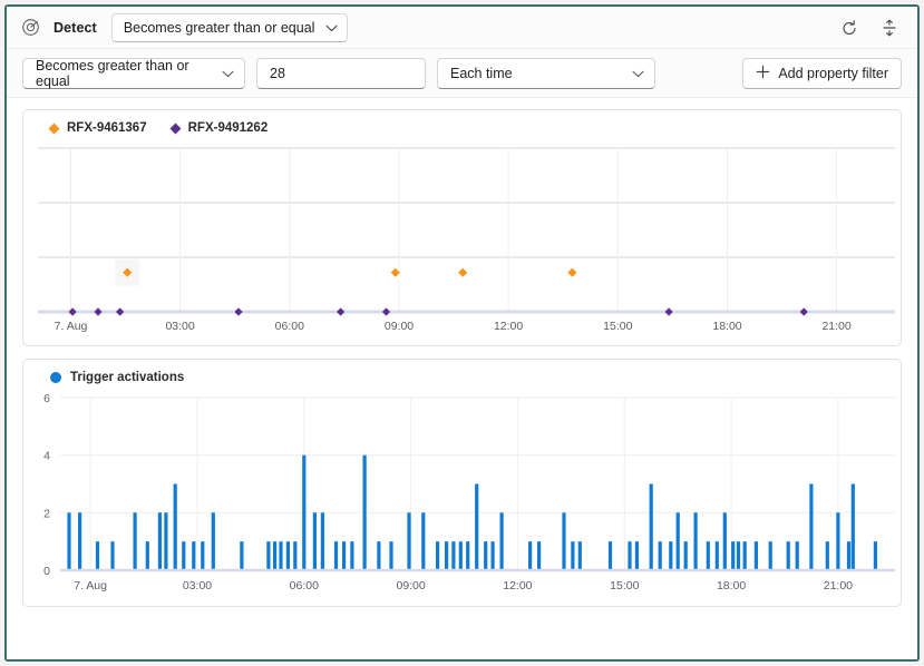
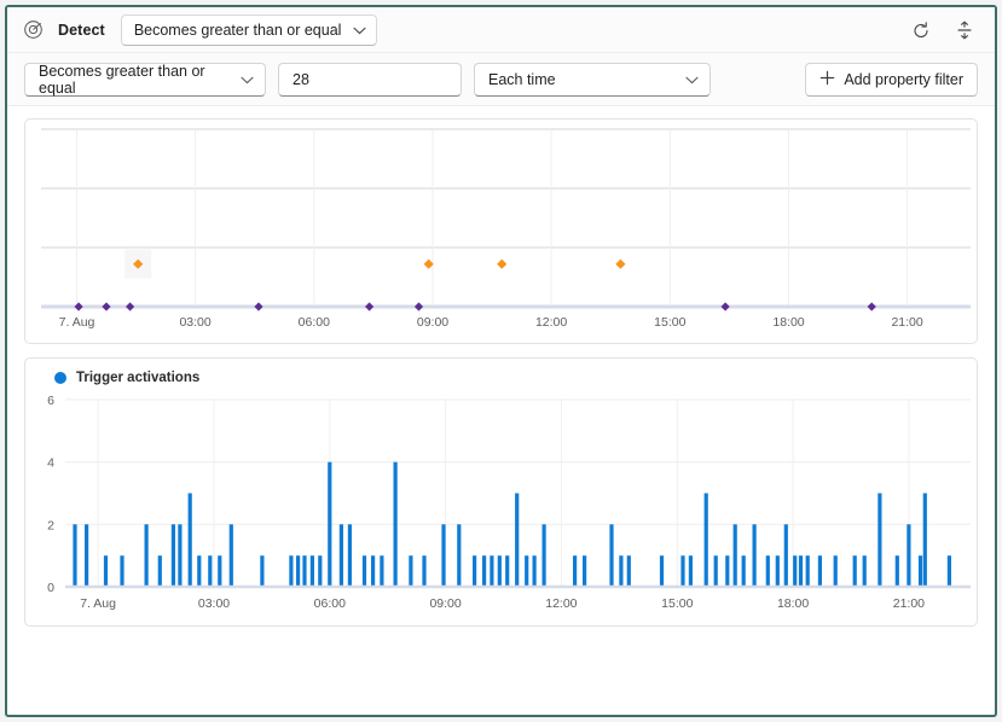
  Detect
  Becomes greater than or equal
  Becomes greater than or equal
  28
  Each time
  Add property filter
- RFX-9461367
- RFX-9491262
  7. Aug
  03:00
  06:00
  09:00
  12:00
  15:00
  18:00
  21:00
  Trigger activations
  0
  2
  4
  6
  7. Aug
  03:00
  06:00
  09:00
  12:00
  15:00
  18:00
  21:00
